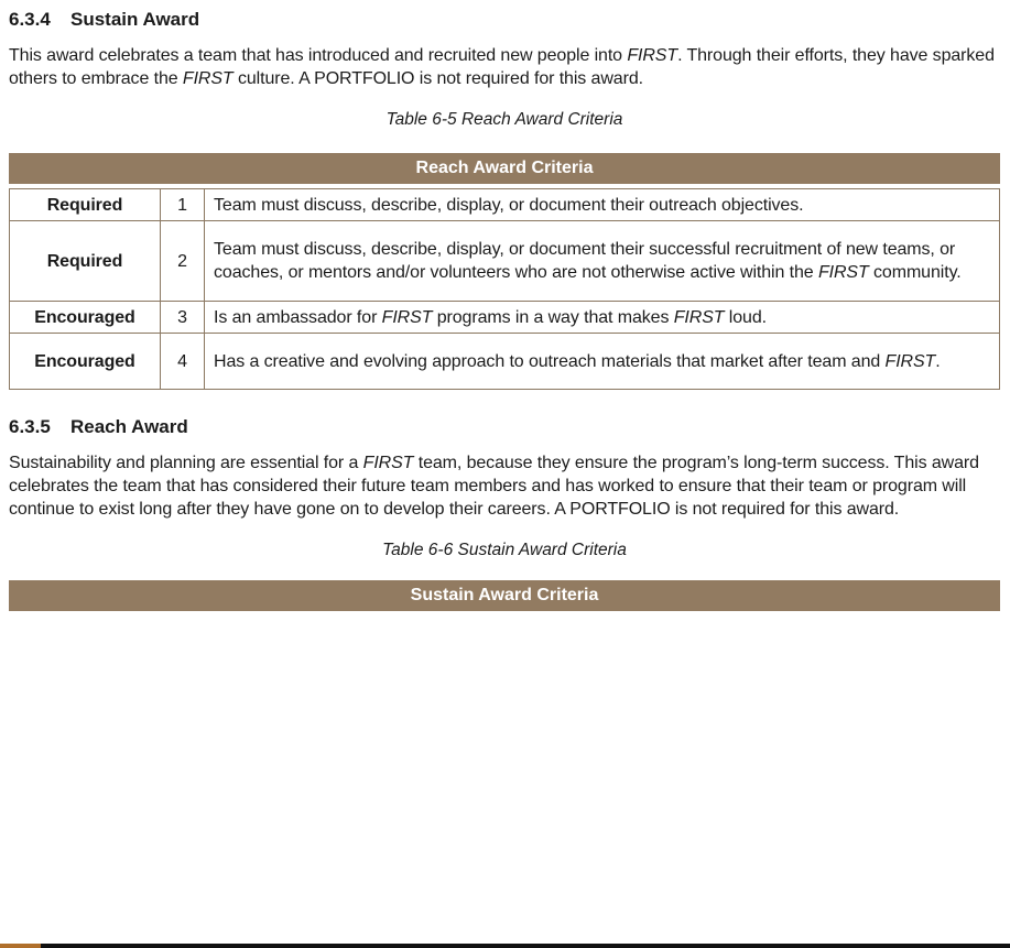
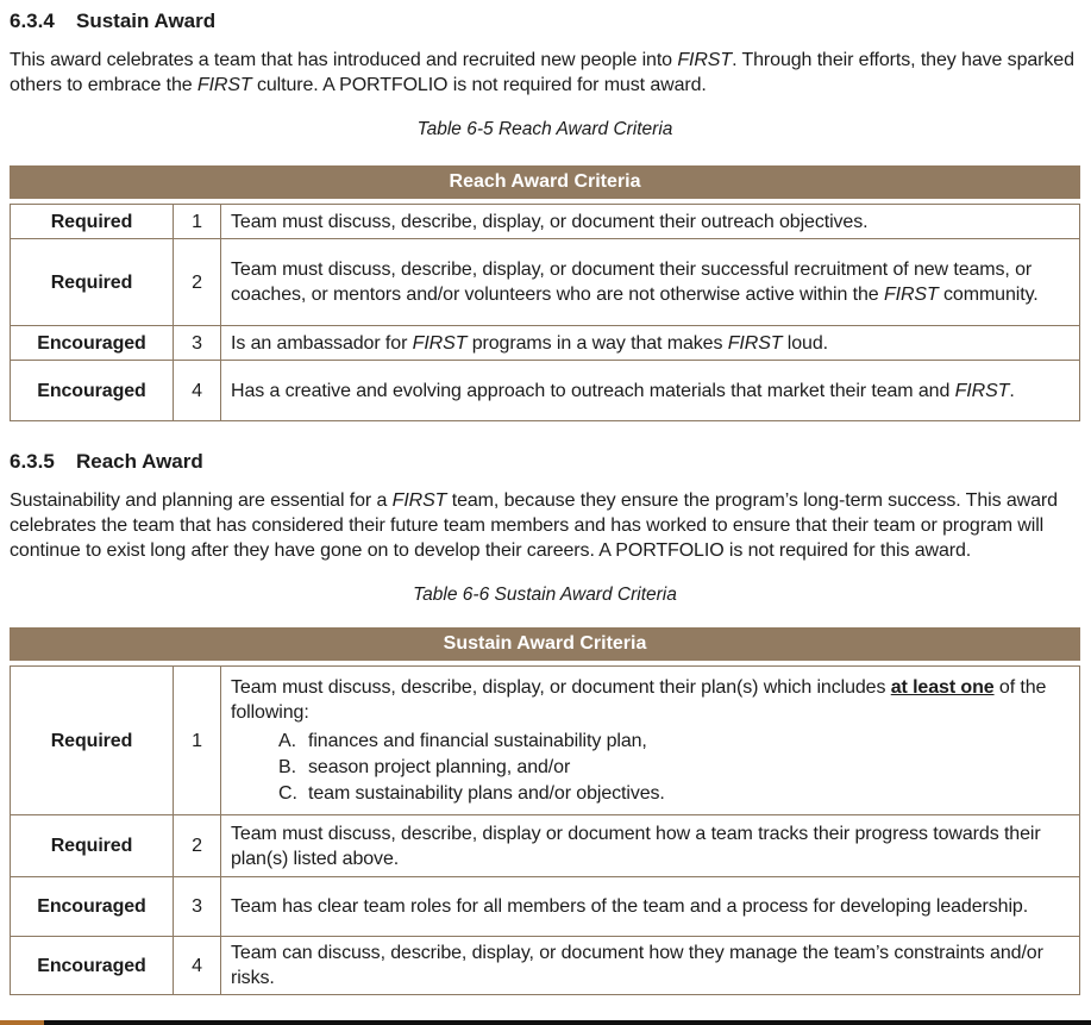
  6.3.4 Sustain Award
- This award celebrates a team that has introduced and recruited new people into FIRST. Through their efforts, they have sparked others to embrace the FIRST culture. A PORTFOLIO is not required for this award.
+ This award celebrates a team that has introduced and recruited new people into FIRST. Through their efforts, they have sparked others to embrace the FIRST culture. A PORTFOLIO is not required for must award.
  Table 6-5 Reach Award Criteria
  Reach Award Criteria
  Required	1	Team must discuss, describe, display, or document their outreach objectives.
  Required	2	Team must discuss, describe, display, or document their successful recruitment of new teams, or coaches, or mentors and/or volunteers who are not otherwise active within the FIRST community.
  Encouraged	3	Is an ambassador for FIRST programs in a way that makes FIRST loud.
- Encouraged	4	Has a creative and evolving approach to outreach materials that market after team and FIRST.
+ Encouraged	4	Has a creative and evolving approach to outreach materials that market their team and FIRST.
  6.3.5 Reach Award
  Sustainability and planning are essential for a FIRST team, because they ensure the program’s long-term success. This award celebrates the team that has considered their future team members and has worked to ensure that their team or program will continue to exist long after they have gone on to develop their careers. A PORTFOLIO is not required for this award.
  Table 6-6 Sustain Award Criteria
  Sustain Award Criteria
+ Required	1	Team must discuss, describe, display, or document their plan(s) which includes at least one of the following:A. finances and financial sustainability plan,B. season project planning, and/orC. team sustainability plans and/or objectives.
+ Required	2	Team must discuss, describe, display or document how a team tracks their progress towards their plan(s) listed above.
+ Encouraged	3	Team has clear team roles for all members of the team and a process for developing leadership.
+ Encouraged	4	Team can discuss, describe, display, or document how they manage the team’s constraints and/or risks.
